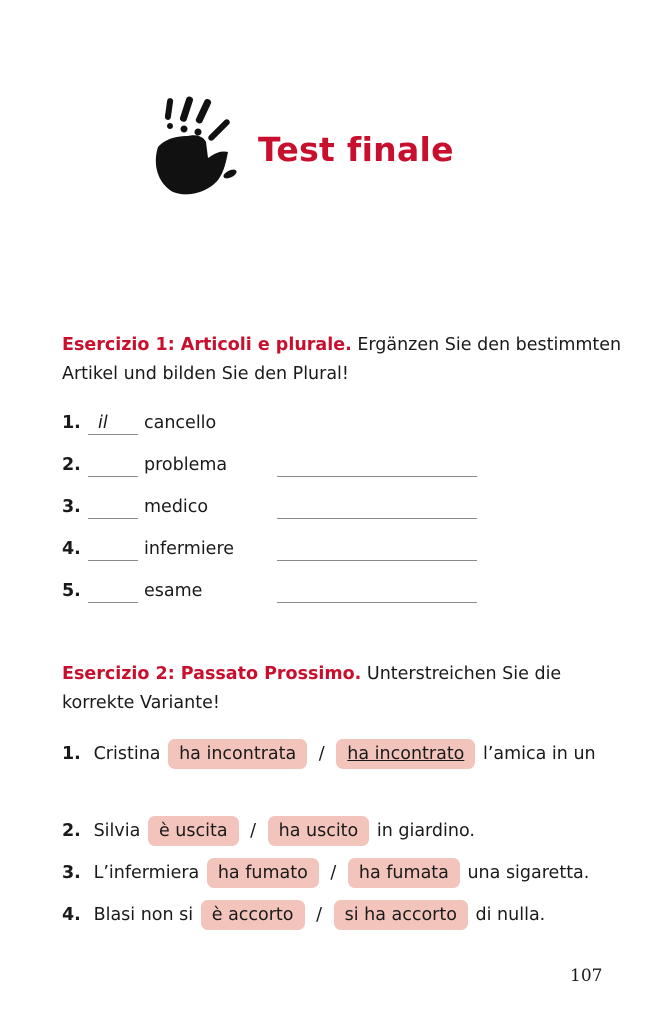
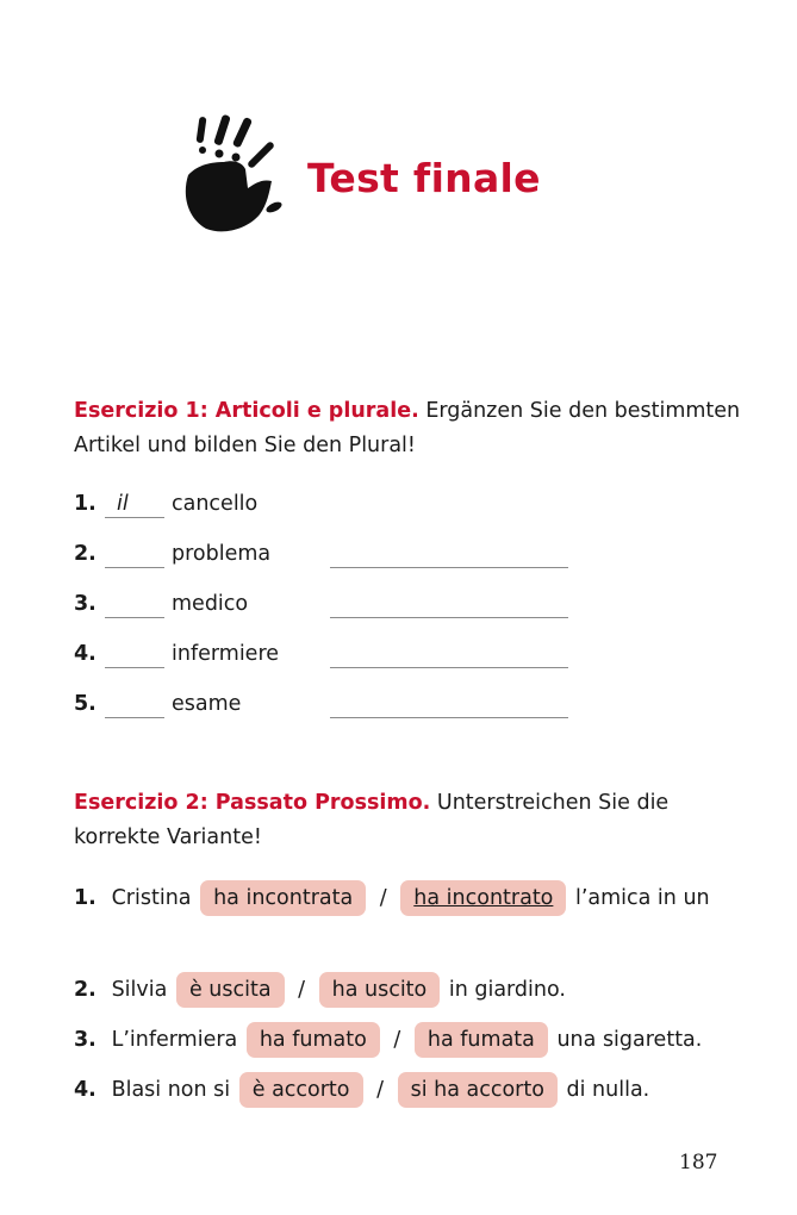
  Test finale
  Esercizio 1: Articoli e plurale. Ergänzen Sie den bestimmten Artikel und bilden Sie den Plural!
  1.
  il
  cancello
  2.
  problema
  3.
  medico
  4.
  infermiere
  5.
  esame
  Esercizio 2: Passato Prossimo. Unterstreichen Sie die korrekte Variante!
  1. Cristina ha incontrata / ha incontrato l’amica in un
  2. Silvia è uscita / ha uscito in giardino.
  3. L’infermiera ha fumato / ha fumata una sigaretta.
  4. Blasi non si è accorto / si ha accorto di nulla.
- 107
+ 187
